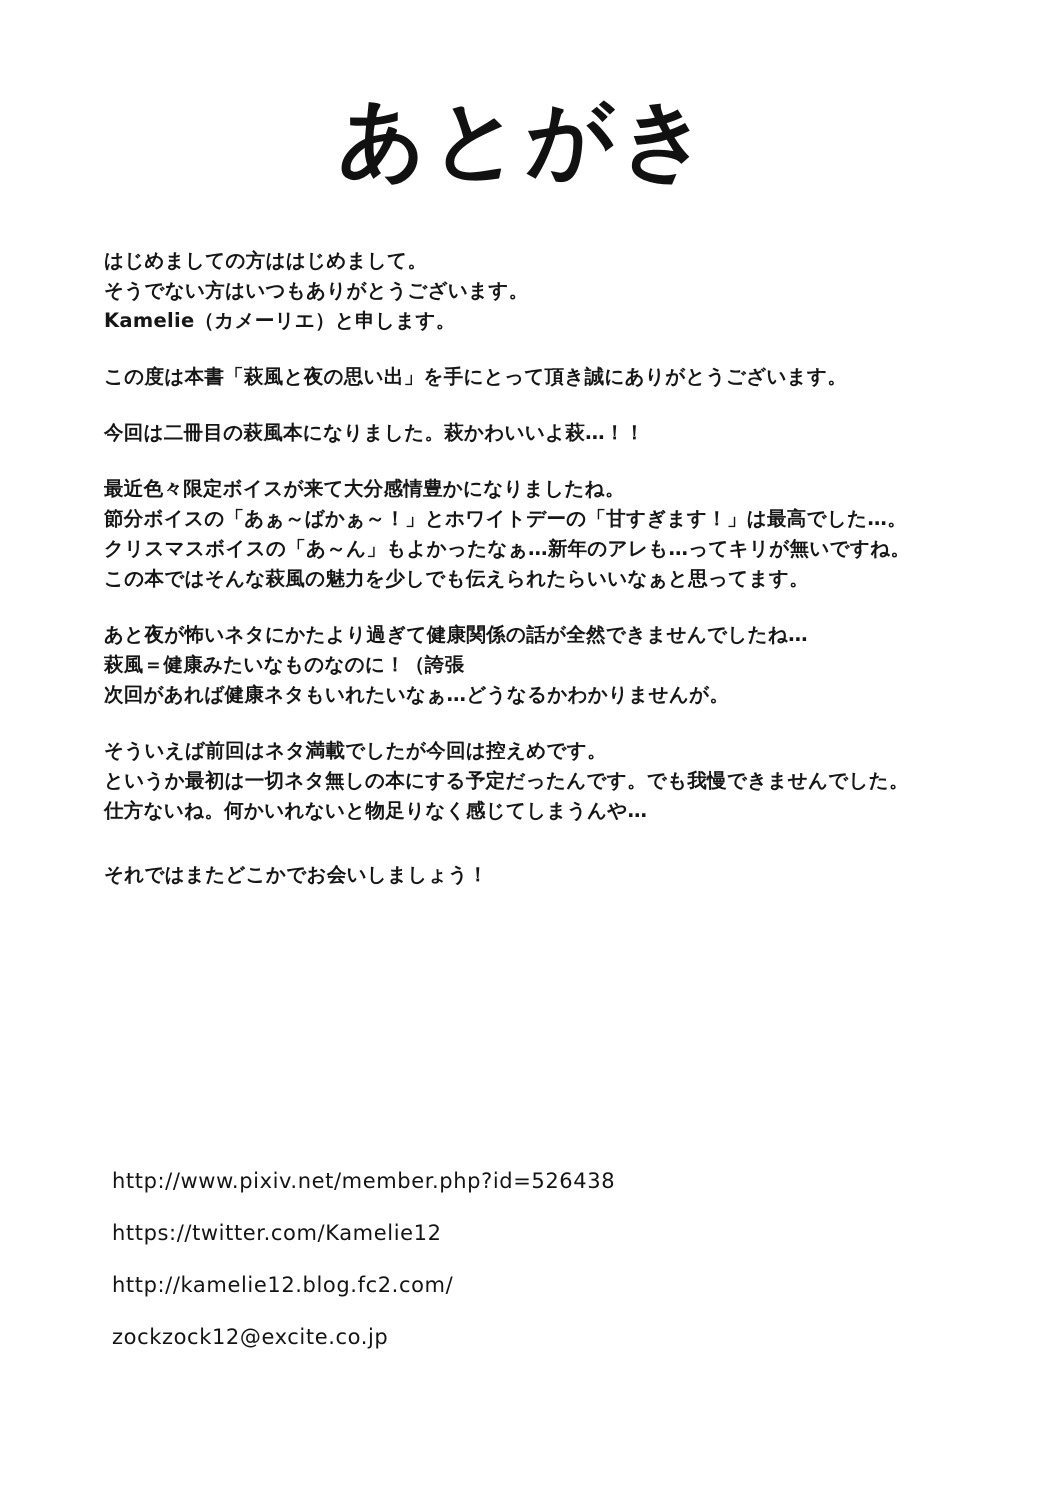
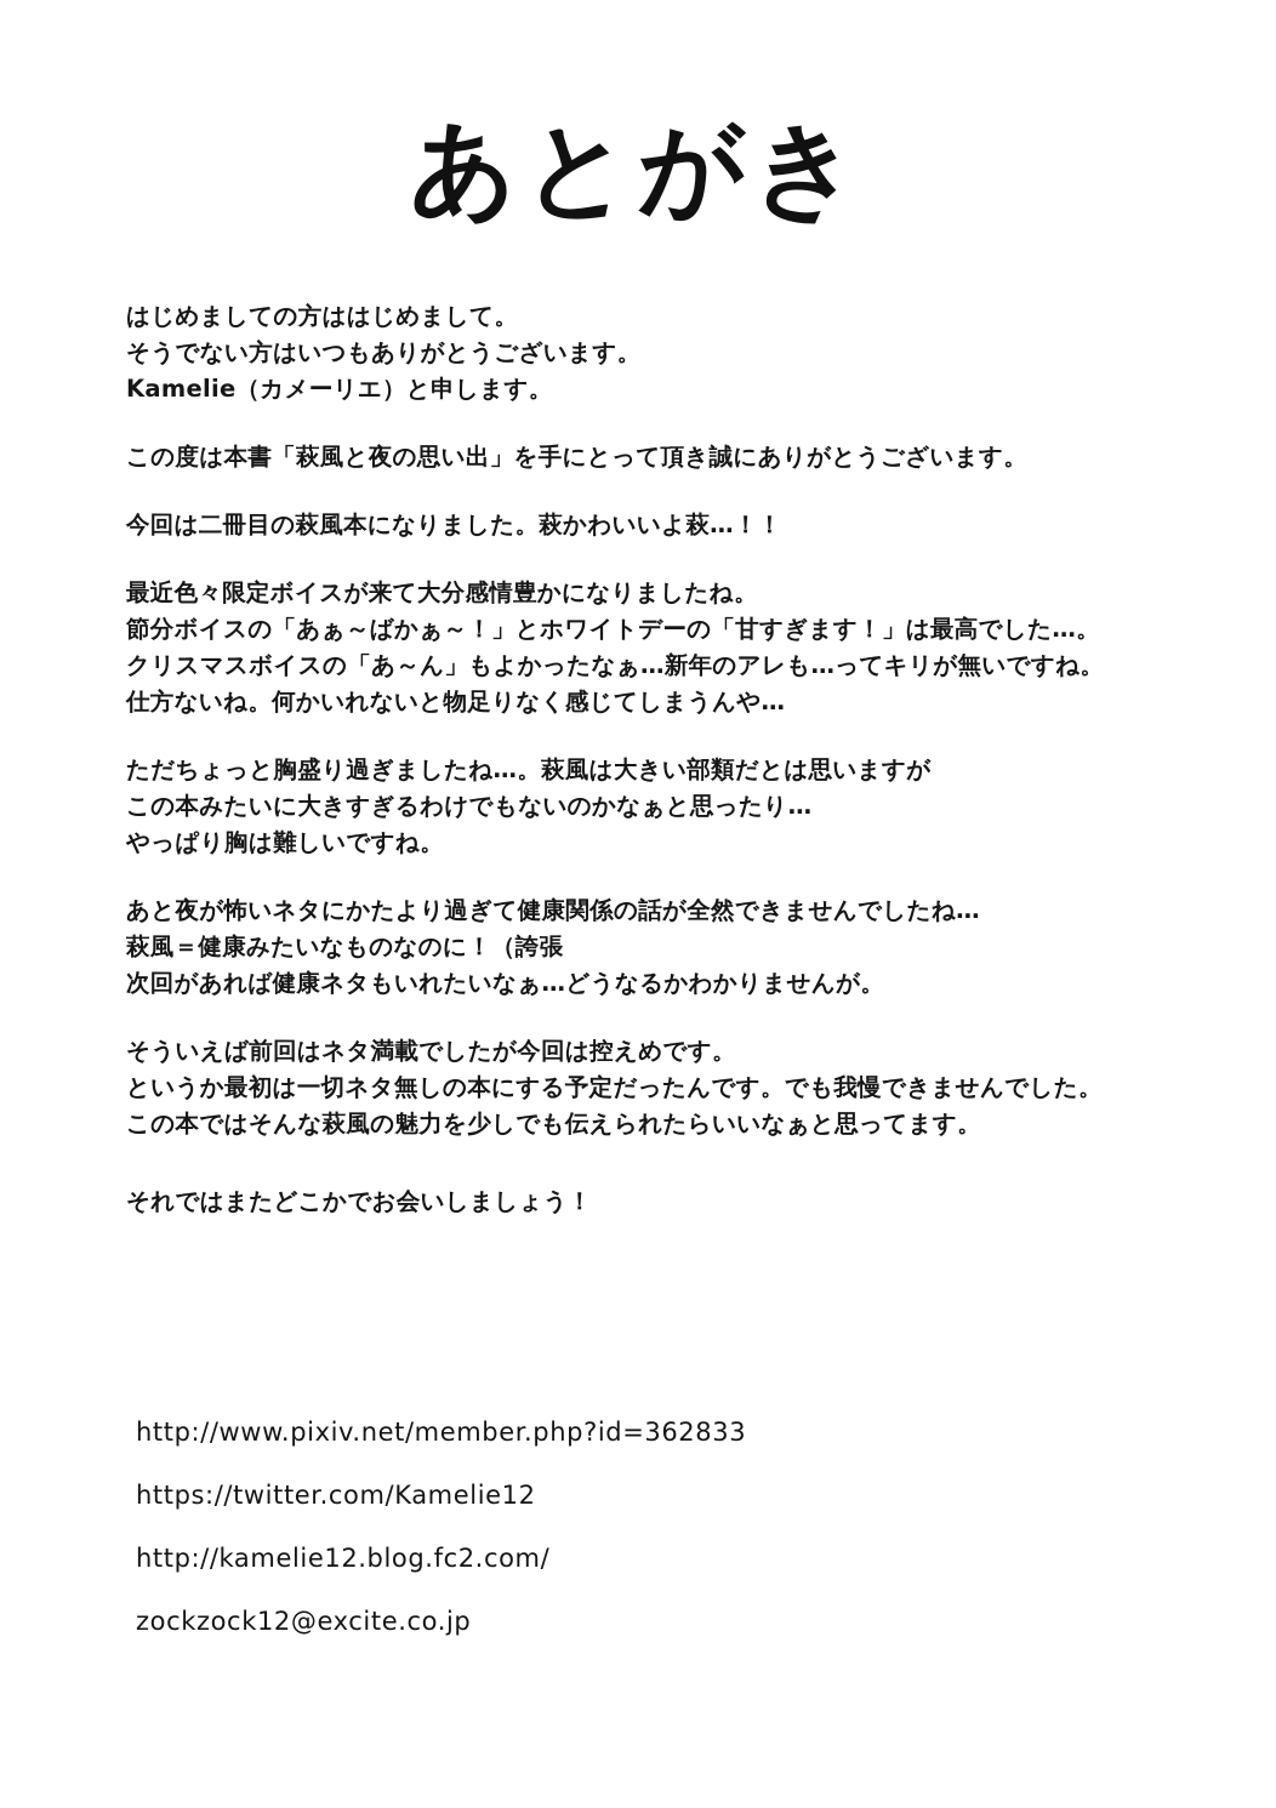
  あとがき
  はじめましての方ははじめまして。
  そうでない方はいつもありがとうございます。
  Kamelie（カメーリエ）と申します。
  この度は本書「萩風と夜の思い出」を手にとって頂き誠にありがとうございます。
  今回は二冊目の萩風本になりました。萩かわいいよ萩…！！
  最近色々限定ボイスが来て大分感情豊かになりましたね。
  節分ボイスの「あぁ～ばかぁ～！」とホワイトデーの「甘すぎます！」は最高でした…。
  クリスマスボイスの「あ～ん」もよかったなぁ…新年のアレも…ってキリが無いですね。
- この本ではそんな萩風の魅力を少しでも伝えられたらいいなぁと思ってます。
+ 仕方ないね。何かいれないと物足りなく感じてしまうんや…
+ ただちょっと胸盛り過ぎましたね…。萩風は大きい部類だとは思いますが
+ この本みたいに大きすぎるわけでもないのかなぁと思ったり…
+ やっぱり胸は難しいですね。
  あと夜が怖いネタにかたより過ぎて健康関係の話が全然できませんでしたね…
  萩風＝健康みたいなものなのに！（誇張
  次回があれば健康ネタもいれたいなぁ…どうなるかわかりませんが。
  そういえば前回はネタ満載でしたが今回は控えめです。
  というか最初は一切ネタ無しの本にする予定だったんです。でも我慢できませんでした。
- 仕方ないね。何かいれないと物足りなく感じてしまうんや…
+ この本ではそんな萩風の魅力を少しでも伝えられたらいいなぁと思ってます。
  それではまたどこかでお会いしましょう！
- http://www.pixiv.net/member.php?id=526438
+ http://www.pixiv.net/member.php?id=362833
  https://twitter.com/Kamelie12
  http://kamelie12.blog.fc2.com/
  zockzock12@excite.co.jp
